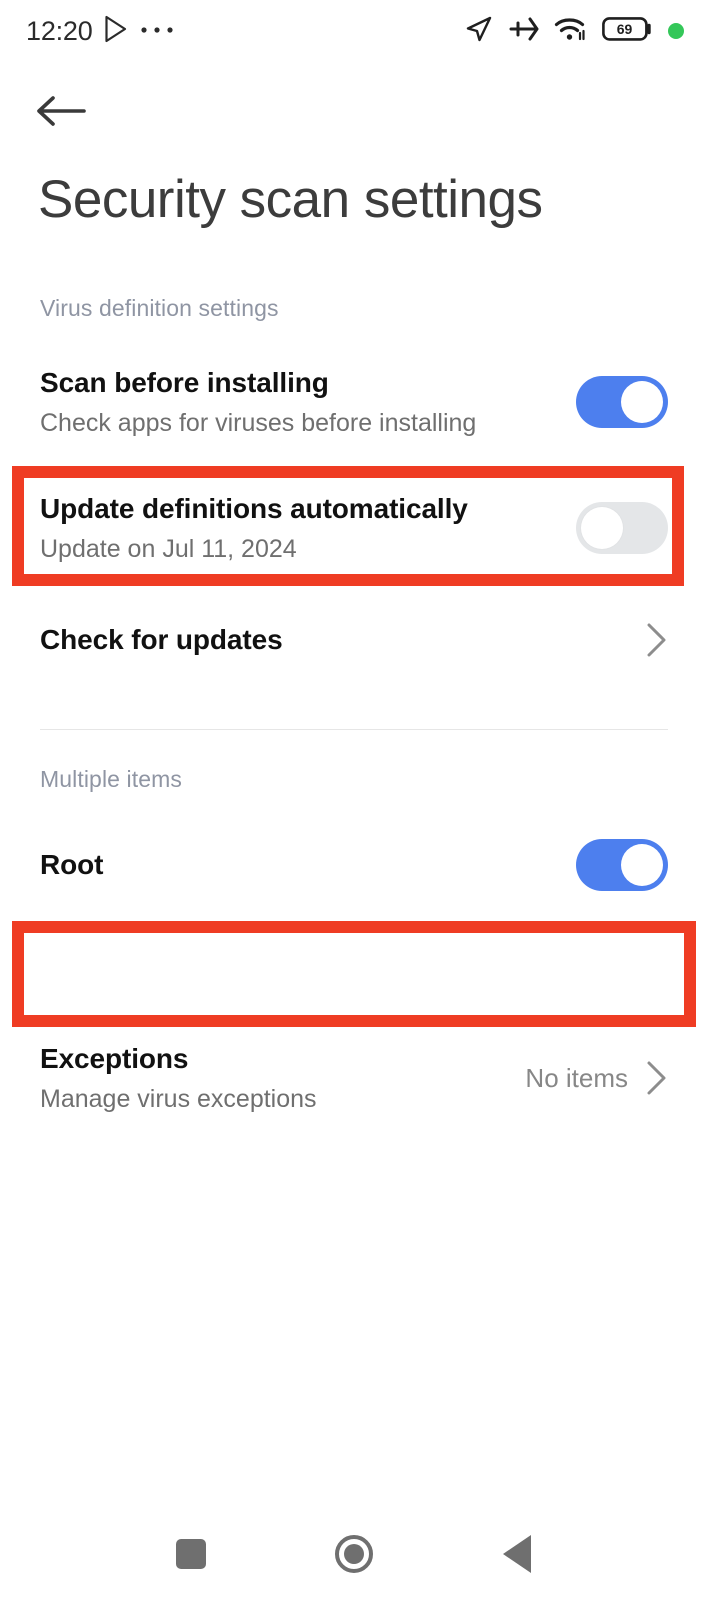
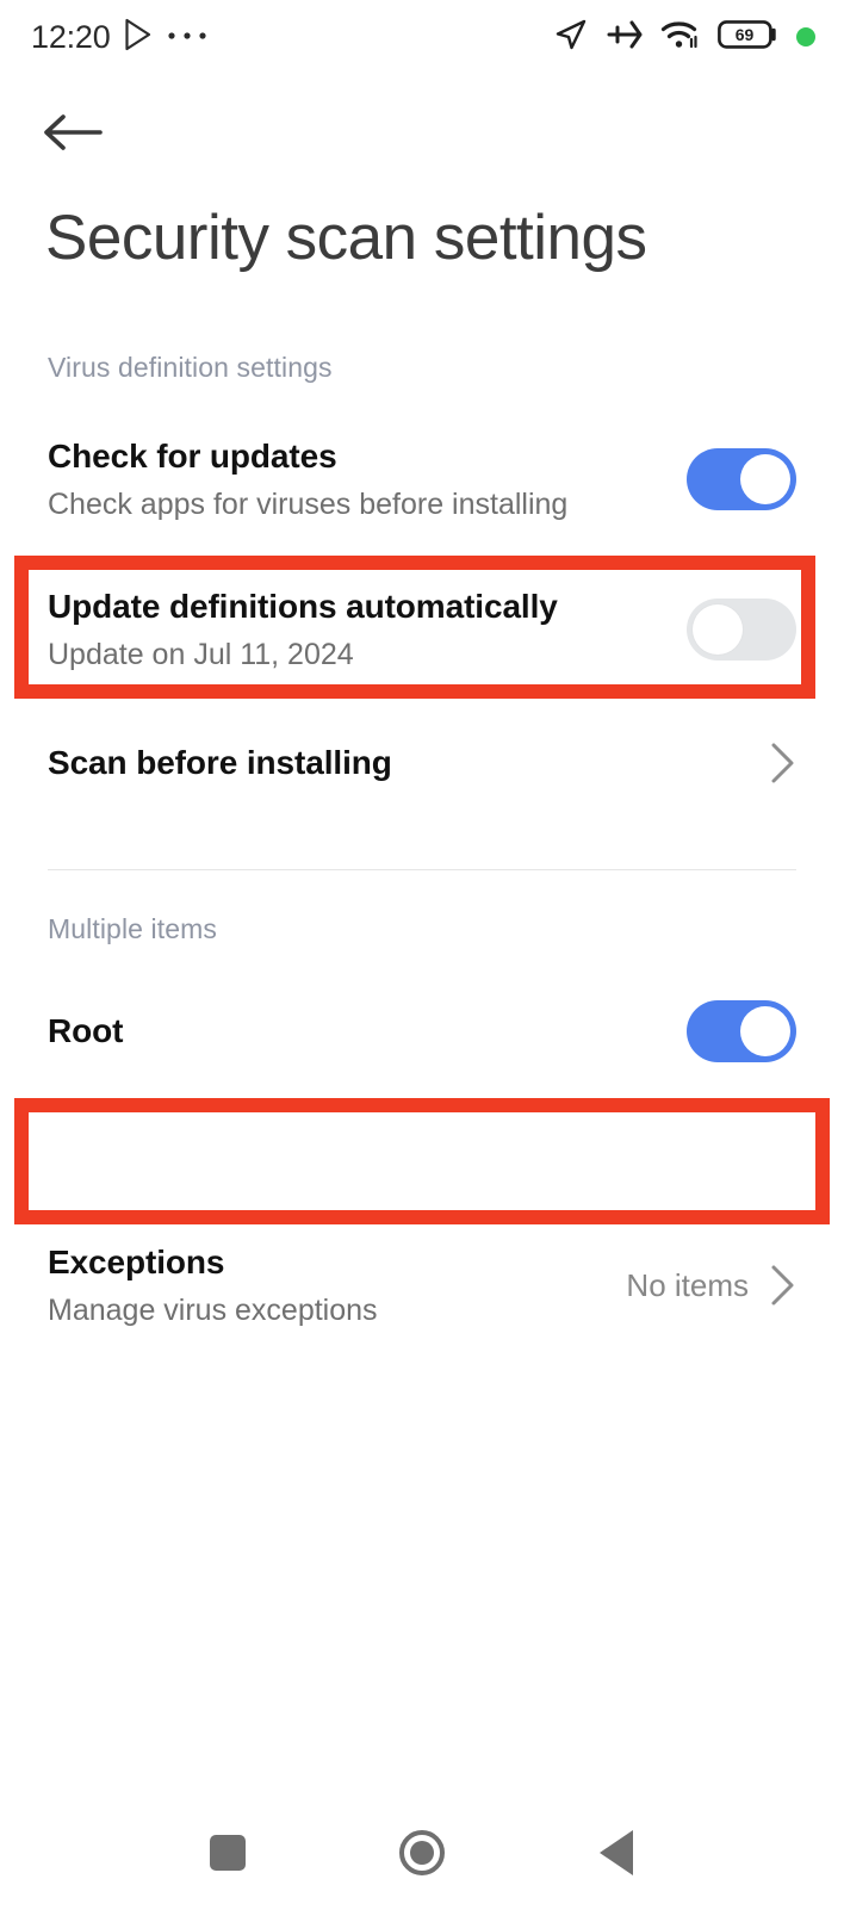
  12:20
  69
  Security scan settings
  Virus definition settings
- Scan before installing
+ Check for updates
  Check apps for viruses before installing
  Update definitions automatically
  Update on Jul 11, 2024
- Check for updates
+ Scan before installing
  Multiple items
  Root
  Exceptions
  Manage virus exceptions
  No items
